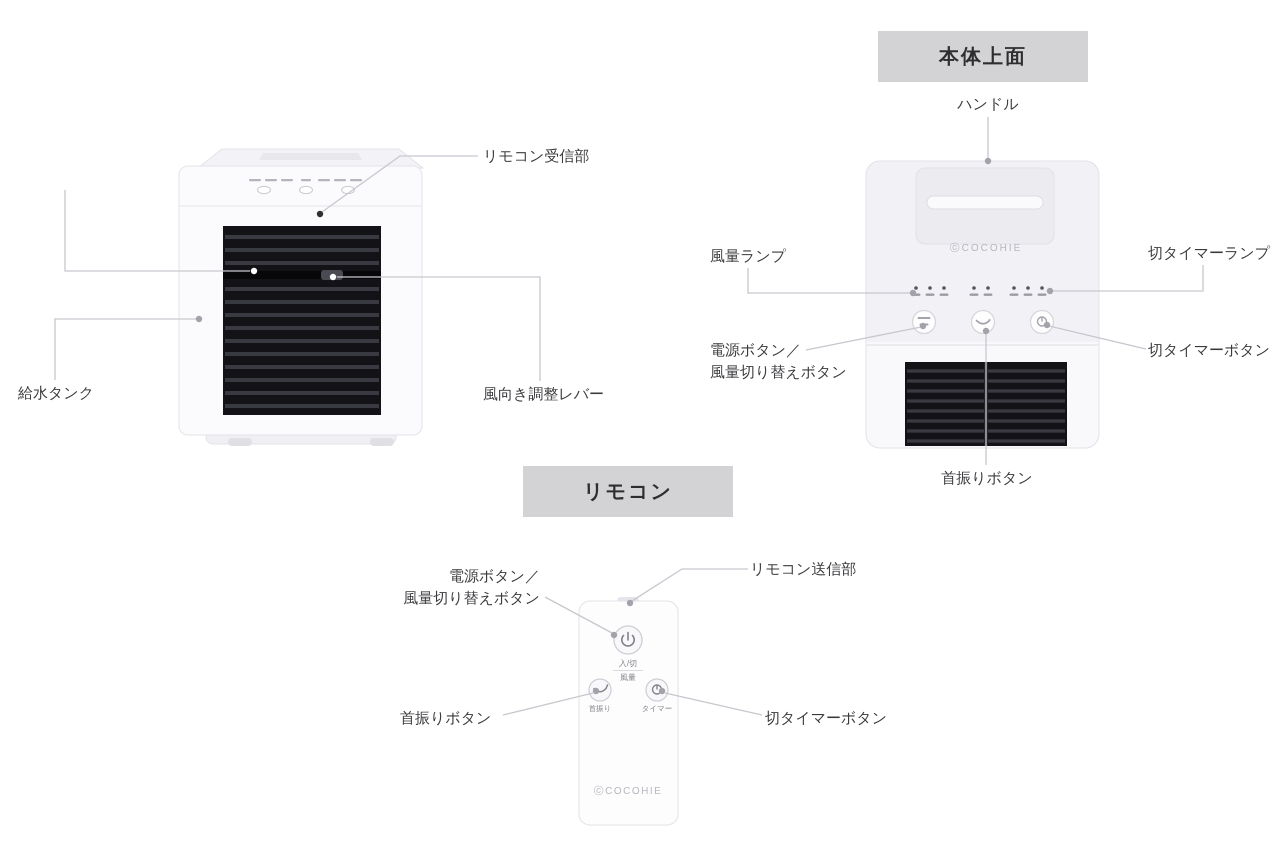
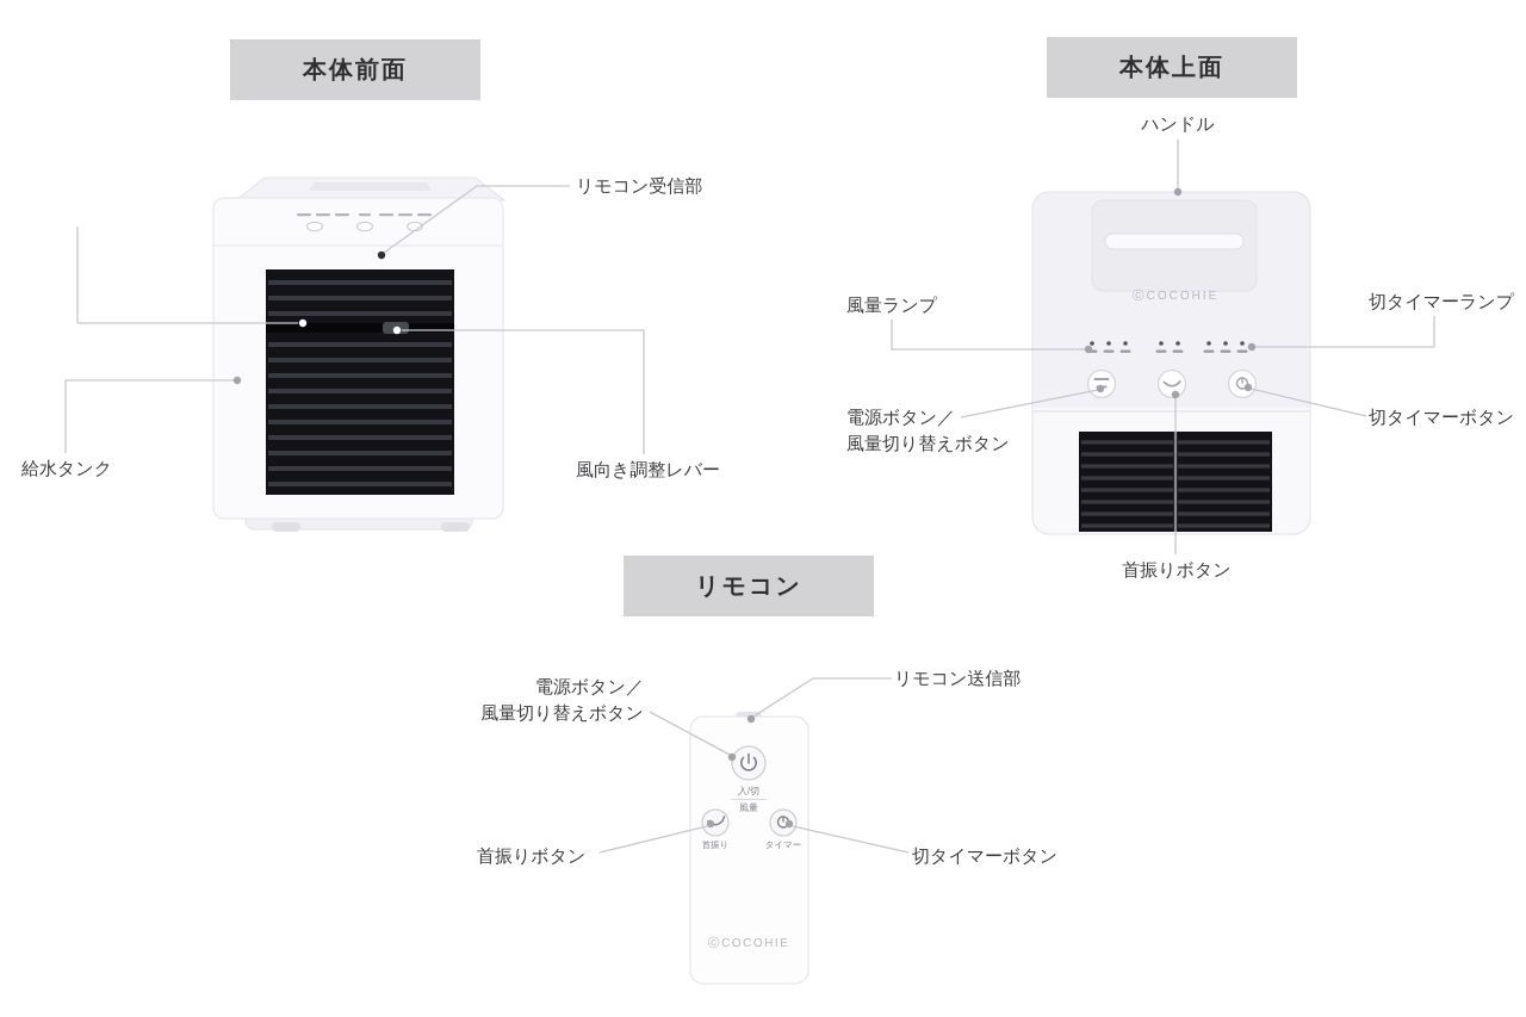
  ⓒCOCOHIE
  入/切
  風量
  首振り
  タイマー
  ⓒCOCOHIE
+ 本体前面
  本体上面
  リモコン
  リモコン受信部
  給水タンク
  風向き調整レバー
  ハンドル
  風量ランプ
  切タイマーランプ
  電源ボタン／
  風量切り替えボタン
  切タイマーボタン
  首振りボタン
  リモコン送信部
  電源ボタン／
  風量切り替えボタン
  首振りボタン
  切タイマーボタン
